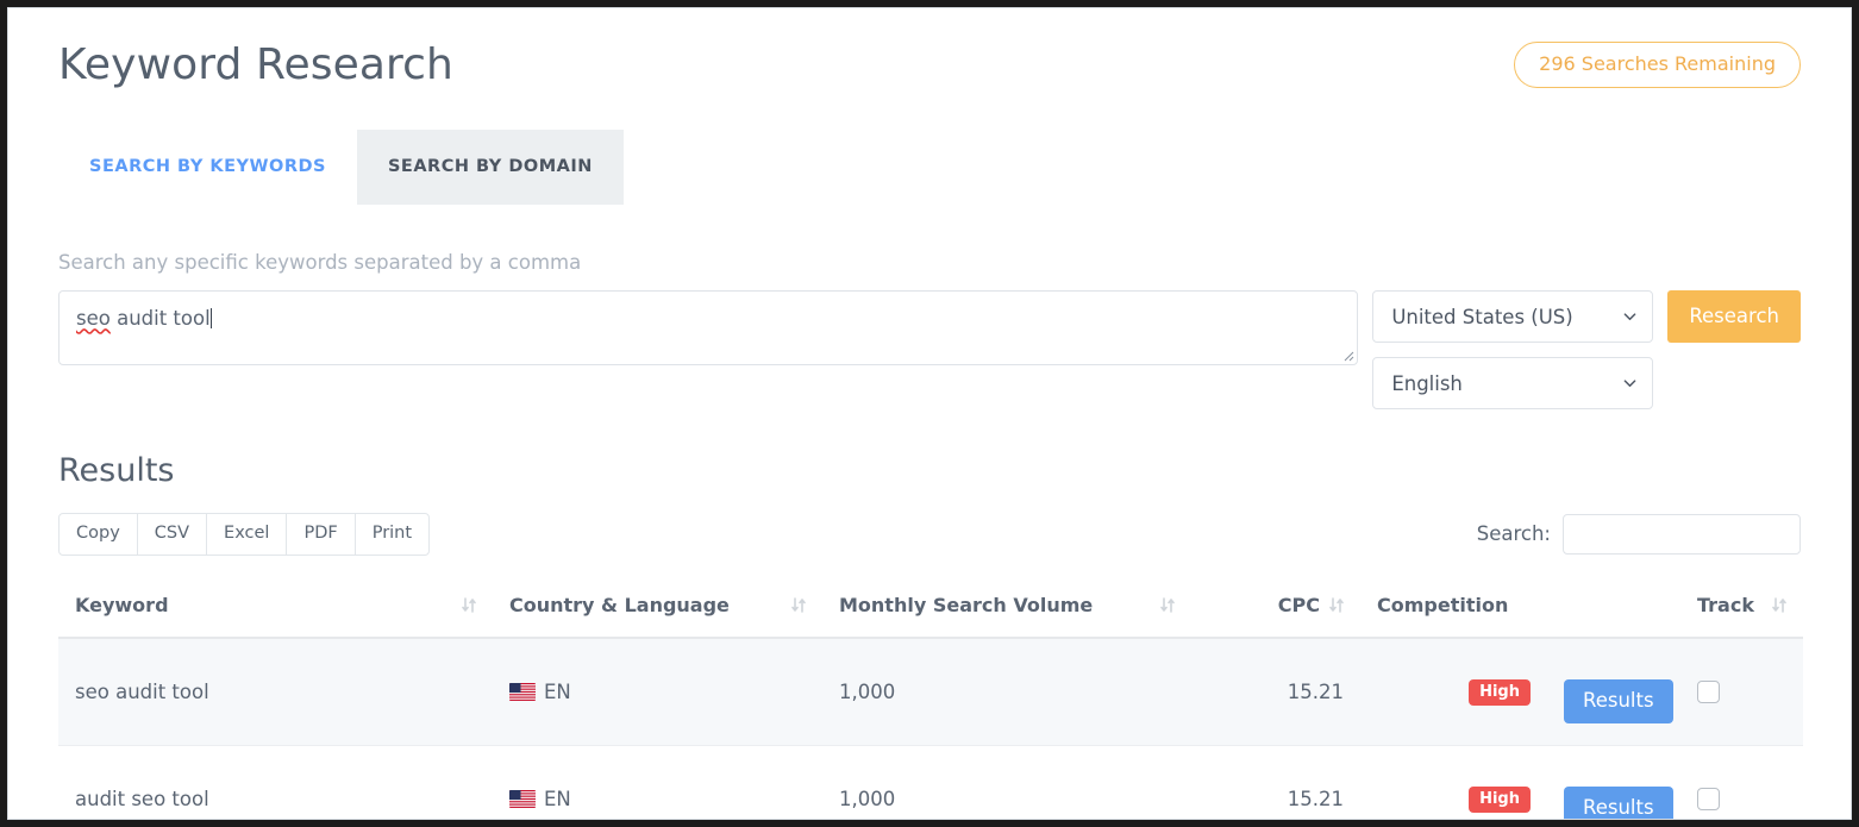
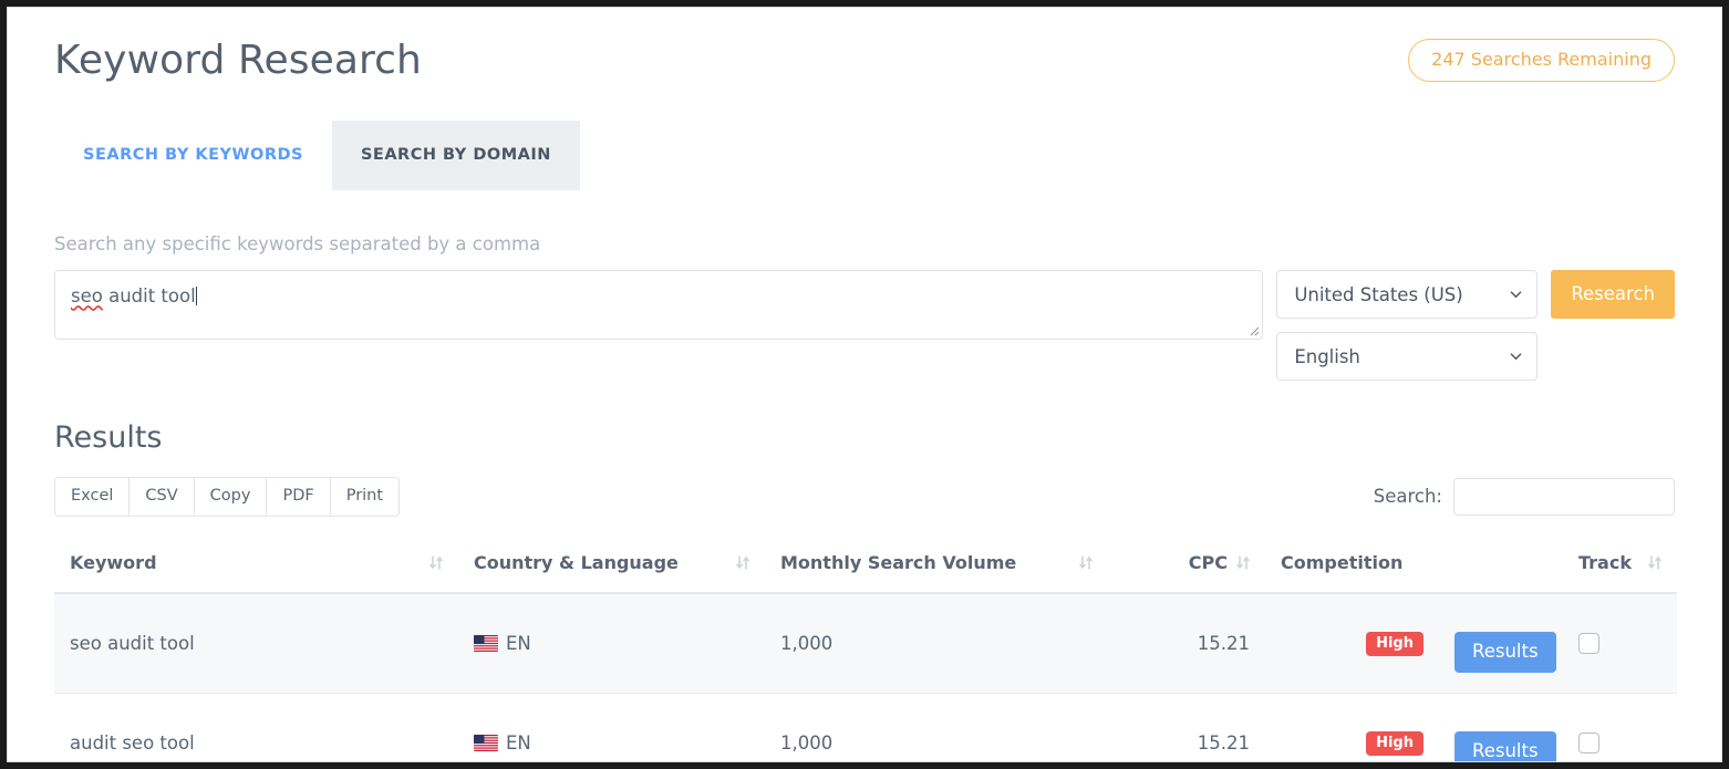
  Keyword Research
- 296 Searches Remaining
+ 247 Searches Remaining
  SEARCH BY KEYWORDS
  SEARCH BY DOMAIN
  Search any specific keywords separated by a comma
  seo audit tool
  United States (US)
  English
  Research
  Results
- Copy
+ Excel
  CSV
- Excel
+ Copy
  PDF
  Print
  Search:
  Keyword	Country & Language	Monthly Search Volume	CPC	Competition		Track
  seo audit tool	EN	1,000	15.21	High	Results
  audit seo tool	EN	1,000	15.21	High	Results
